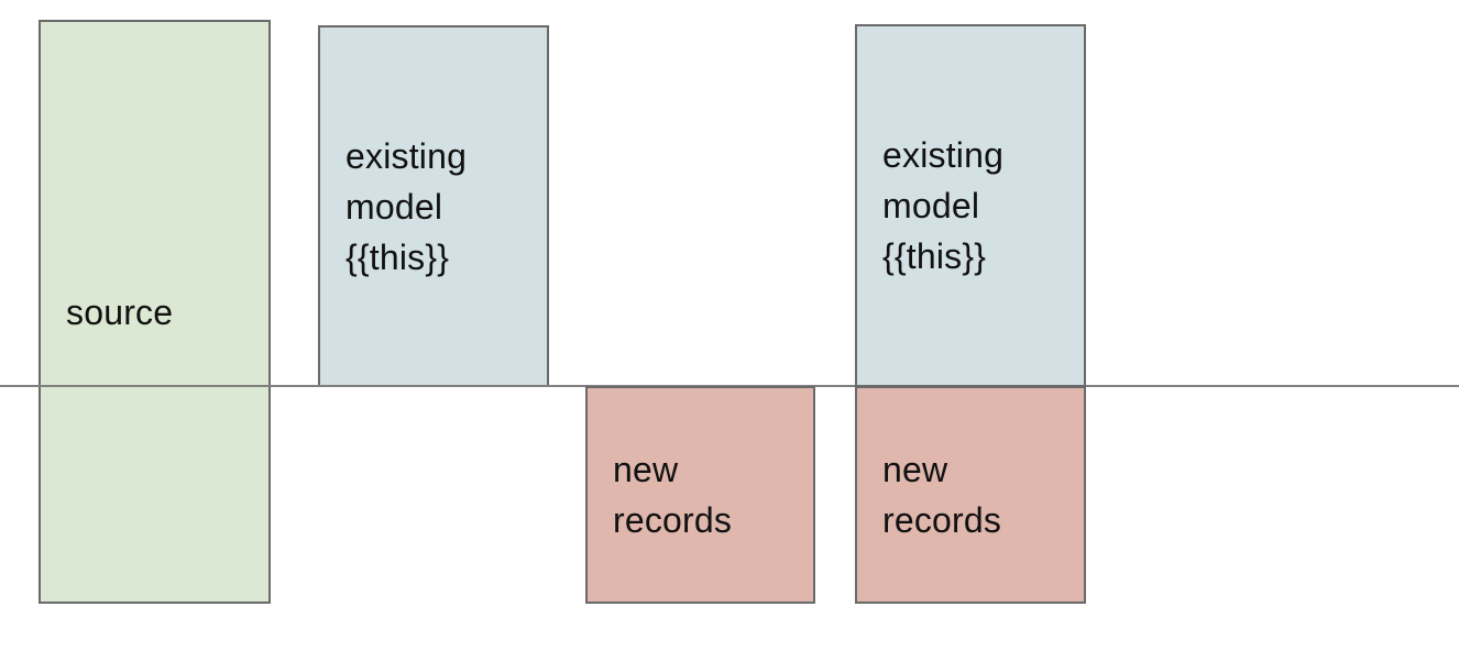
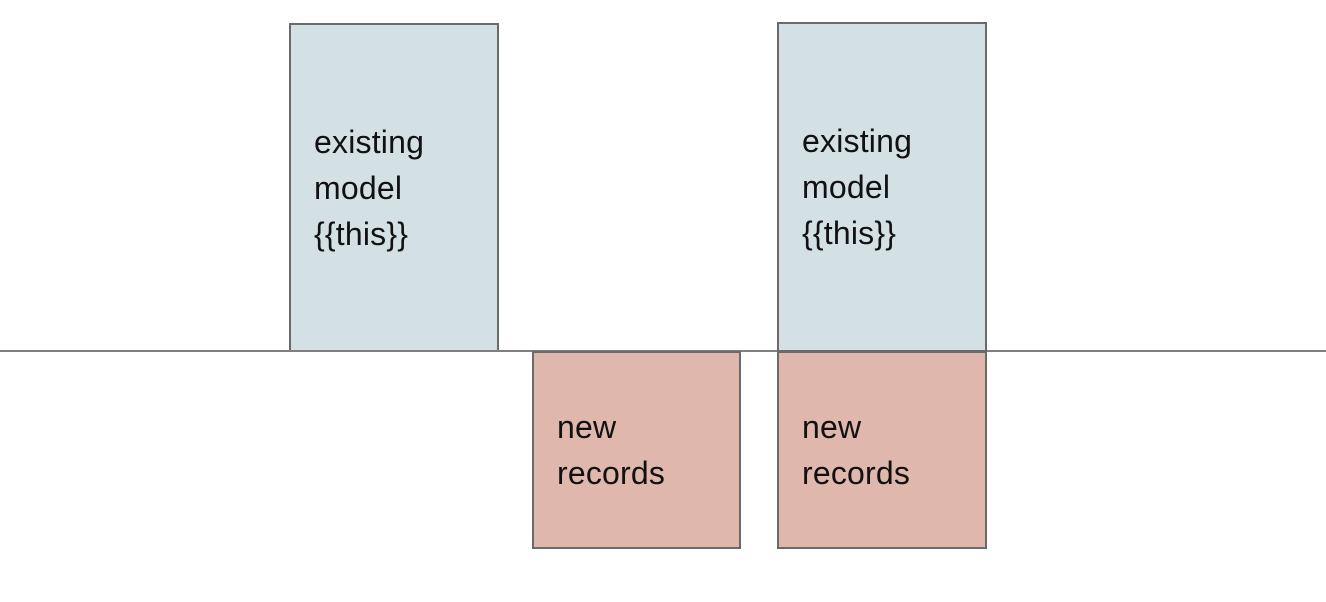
- source
  existing
  model
  {{this}}
  new
  records
  existing
  model
  {{this}}
  new
  records
